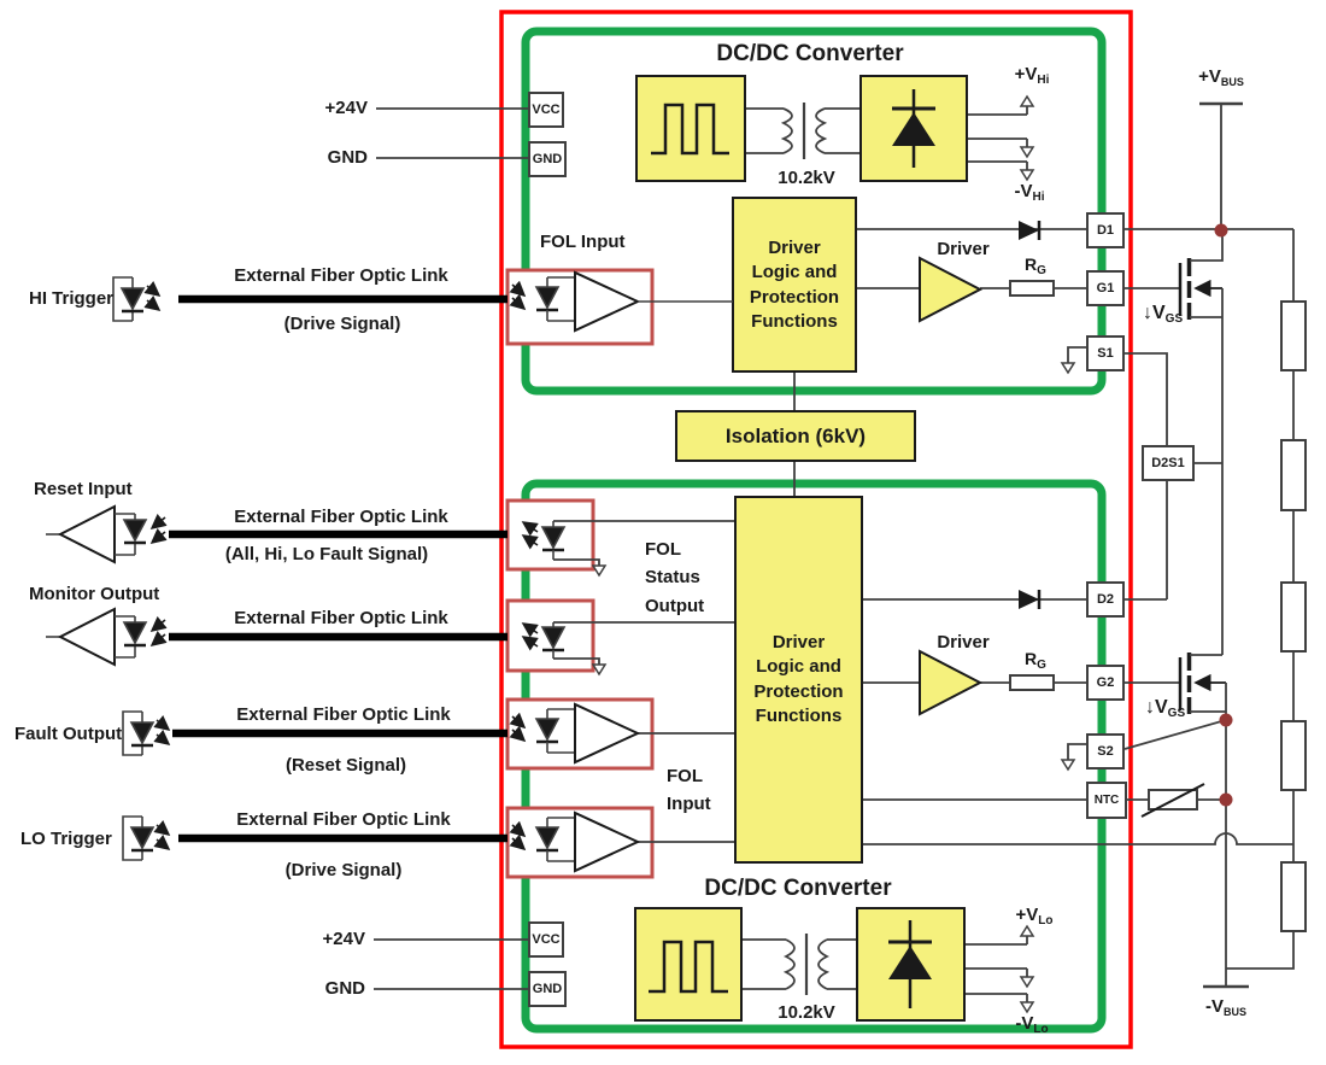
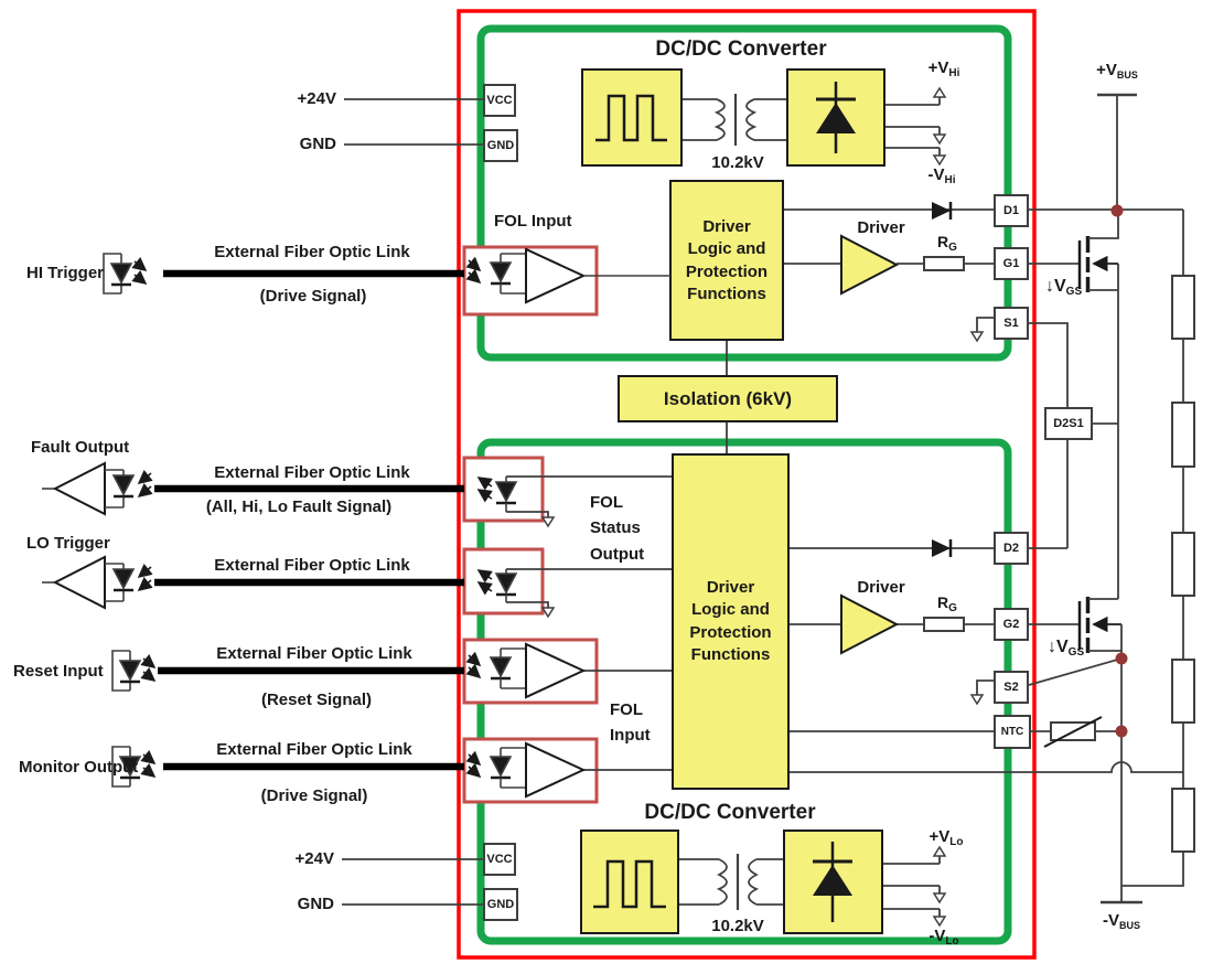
  VCC
  GND
  D1
  G1
  S1
  D2S1
  D2
  G2
  S2
  NTC
  VCC
  GND
  Isolation (6kV)
  DC/DC Converter
  +24V
  GND
  10.2kV
  +VHi
  -VHi
  FOL Input
  Driver
  Logic and
  Protection
  Functions
  Driver
  RG
  ↓VGS
  +VBUS
  HI Trigger
  External Fiber Optic Link
  (Drive Signal)
- Reset Input
+ Fault Output
  External Fiber Optic Link
  (All, Hi, Lo Fault Signal)
- Monitor Output
+ LO Trigger
  External Fiber Optic Link
- Fault Output
+ Reset Input
  External Fiber Optic Link
  (Reset Signal)
- LO Trigger
+ Monitor Output
  External Fiber Optic Link
  (Drive Signal)
  FOL
  Status
  Output
  FOL
  Input
  Driver
  Logic and
  Protection
  Functions
  Driver
  RG
  ↓VGS
  DC/DC Converter
  +24V
  GND
  10.2kV
  +VLo
  -VLo
  -VBUS
